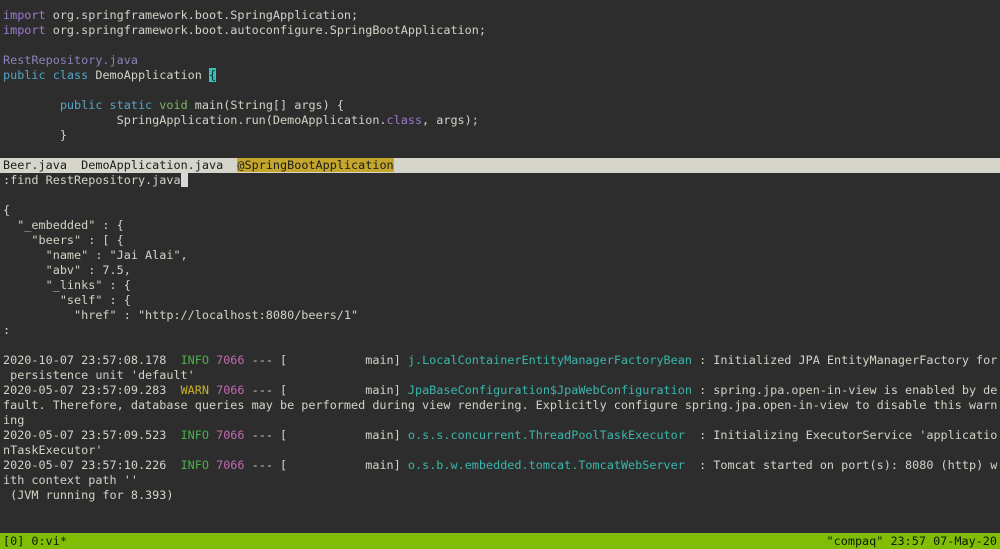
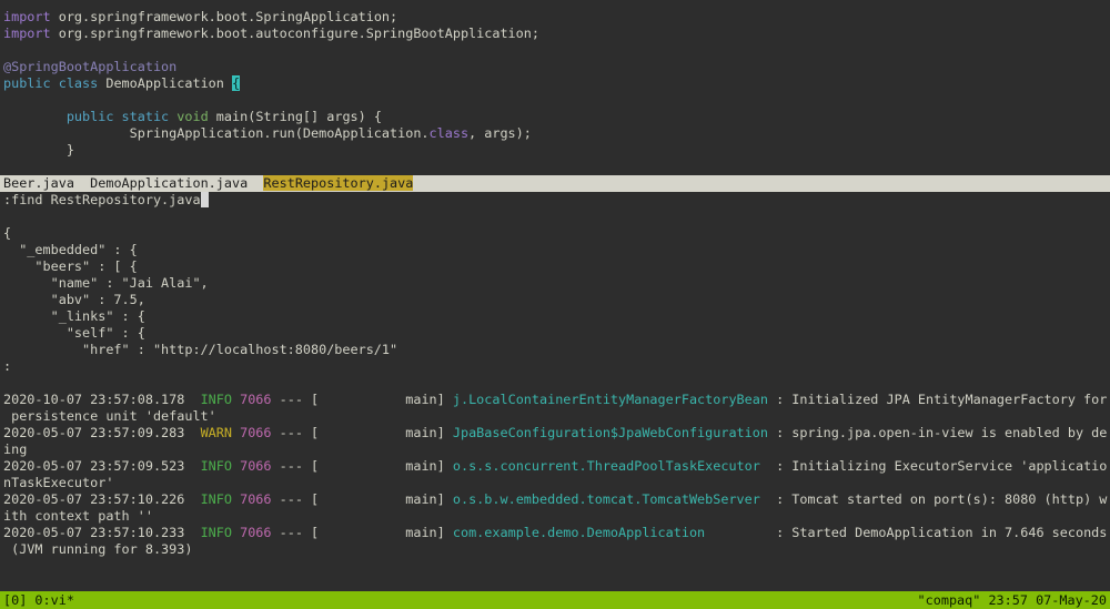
  import org.springframework.boot.SpringApplication;
  import org.springframework.boot.autoconfigure.SpringBootApplication;
- RestRepository.java
+ @SpringBootApplication
  public class DemoApplication {
  public static void main(String[] args) {
  SpringApplication.run(DemoApplication.class, args);
  }
- Beer.java DemoApplication.java @SpringBootApplication
+ Beer.java DemoApplication.java RestRepository.java
  :find RestRepository.java
  {
  "_embedded" : {
  "beers" : [ {
  "name" : "Jai Alai",
  "abv" : 7.5,
  "_links" : {
  "self" : {
  "href" : "http://localhost:8080/beers/1"
  :
  2020-10-07 23:57:08.178 INFO 7066 --- [ main] j.LocalContainerEntityManagerFactoryBean : Initialized JPA EntityManagerFactory for
  persistence unit 'default'
  2020-05-07 23:57:09.283 WARN 7066 --- [ main] JpaBaseConfiguration$JpaWebConfiguration : spring.jpa.open-in-view is enabled by de
- fault. Therefore, database queries may be performed during view rendering. Explicitly configure spring.jpa.open-in-view to disable this warn
  ing
  2020-05-07 23:57:09.523 INFO 7066 --- [ main] o.s.s.concurrent.ThreadPoolTaskExecutor : Initializing ExecutorService 'applicatio
  nTaskExecutor'
  2020-05-07 23:57:10.226 INFO 7066 --- [ main] o.s.b.w.embedded.tomcat.TomcatWebServer : Tomcat started on port(s): 8080 (http) w
  ith context path ''
+ 2020-05-07 23:57:10.233 INFO 7066 --- [ main] com.example.demo.DemoApplication : Started DemoApplication in 7.646 seconds
  (JVM running for 8.393)
  [0] 0:vi*
  "compaq" 23:57 07-May-20
